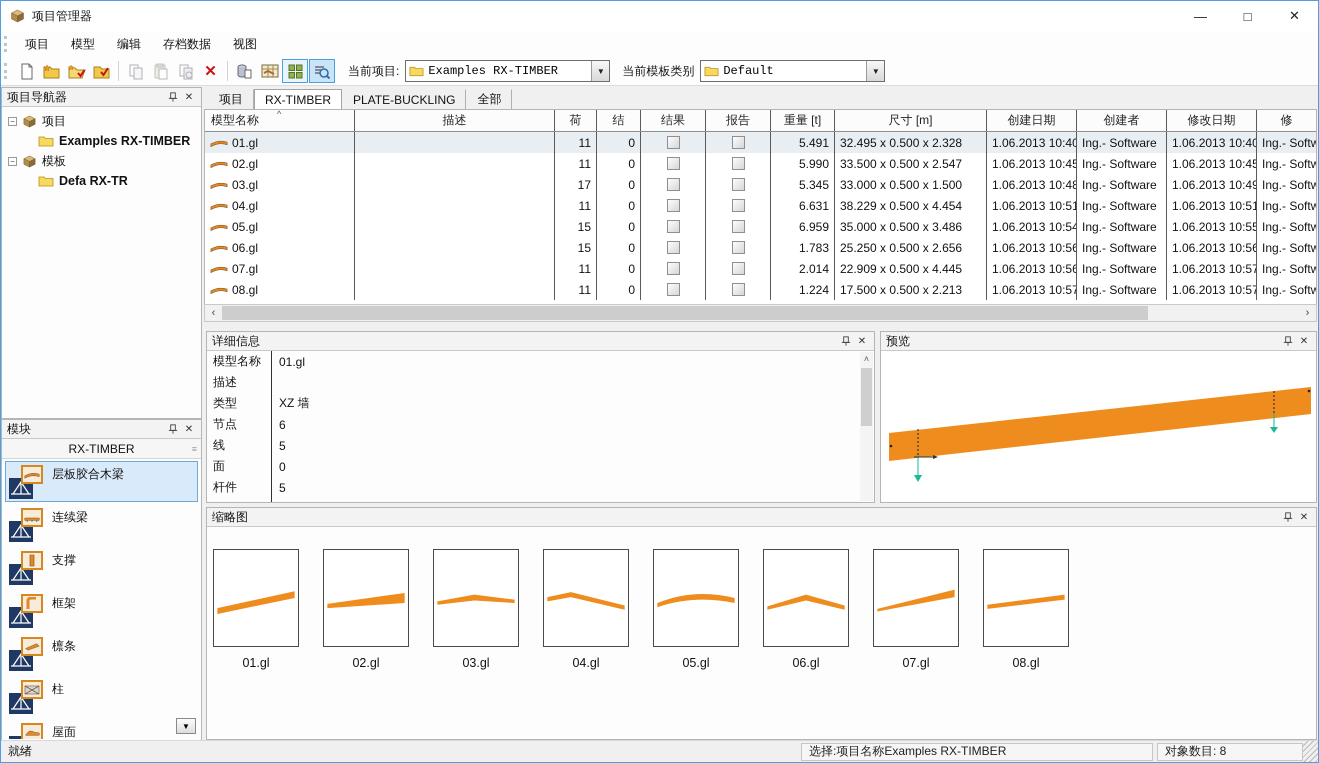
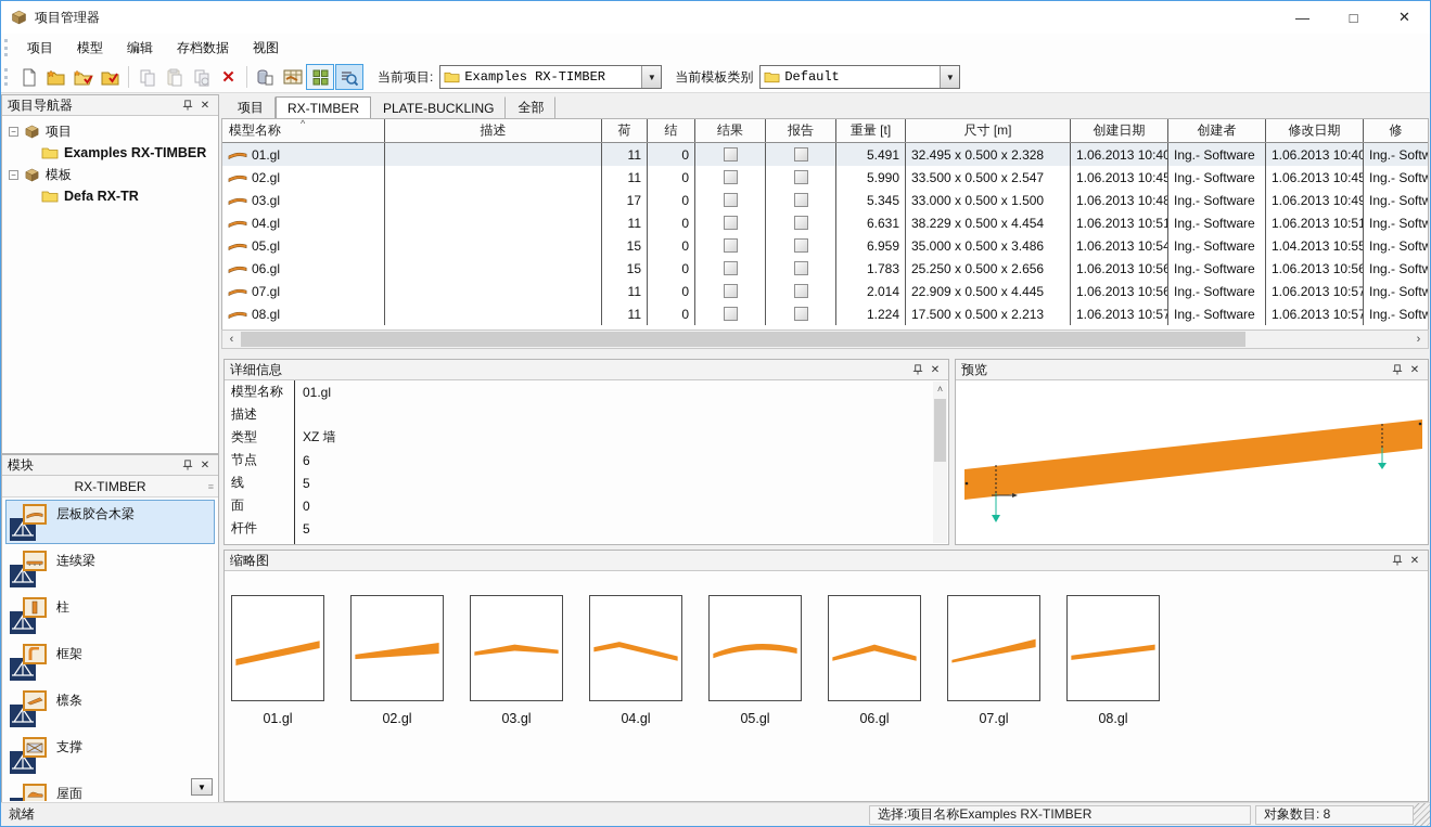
  项目管理器
  —
  □
  ✕
  项目
  模型
  编辑
  存档数据
  视图
  ✕
  当前项目:
  Examples RX-TIMBER
  ▼
  当前模板类别
  Default
  ▼
  项目导航器
  ✕
  −
  项目
  Examples RX-TIMBER
  −
  模板
  Defa RX-TR
  模块
  ✕
  RX-TIMBER
  ≡
  层板胶合木梁
  连续梁
- 支撑
+ 柱
  框架
  檩条
- 柱
+ 支撑
  屋面
  ▼
  项目
  RX-TIMBER
  PLATE-BUCKLING
  全部
  模型名称
  ^
  描述
  荷
  结
  结果
  报告
  重量 [t]
  尺寸 [m]
  创建日期
  创建者
  修改日期
  修
  01.gl
  11
  0
  5.491
  32.495 x 0.500 x 2.328
  1.06.2013 10:40
  Ing.- Software
  1.06.2013 10:40
  Ing.- Softw
  02.gl
  11
  0
  5.990
  33.500 x 0.500 x 2.547
  1.06.2013 10:45
  Ing.- Software
  1.06.2013 10:45
  Ing.- Softw
  03.gl
  17
  0
  5.345
  33.000 x 0.500 x 1.500
  1.06.2013 10:48
  Ing.- Software
  1.06.2013 10:49
  Ing.- Softw
  04.gl
  11
  0
  6.631
  38.229 x 0.500 x 4.454
  1.06.2013 10:51
  Ing.- Software
  1.06.2013 10:51
  Ing.- Softw
  05.gl
  15
  0
  6.959
  35.000 x 0.500 x 3.486
  1.06.2013 10:54
  Ing.- Software
- 1.06.2013 10:55
+ 1.04.2013 10:55
  Ing.- Softw
  06.gl
  15
  0
  1.783
  25.250 x 0.500 x 2.656
  1.06.2013 10:56
  Ing.- Software
  1.06.2013 10:56
  Ing.- Softw
  07.gl
  11
  0
  2.014
  22.909 x 0.500 x 4.445
  1.06.2013 10:56
  Ing.- Software
  1.06.2013 10:57
  Ing.- Softw
  08.gl
  11
  0
  1.224
  17.500 x 0.500 x 2.213
  1.06.2013 10:57
  Ing.- Software
  1.06.2013 10:57
  Ing.- Softw
  ‹
  ›
  详细信息
  ✕
  模型名称
  01.gl
  描述
  类型
  XZ 墙
  节点
  6
  线
  5
  面
  0
  杆件
  5
  ˄
  预览
  ✕
  缩略图
  ✕
  01.gl
  02.gl
  03.gl
  04.gl
  05.gl
  06.gl
  07.gl
  08.gl
  就绪
  选择:项目名称Examples RX-TIMBER
  对象数目: 8
